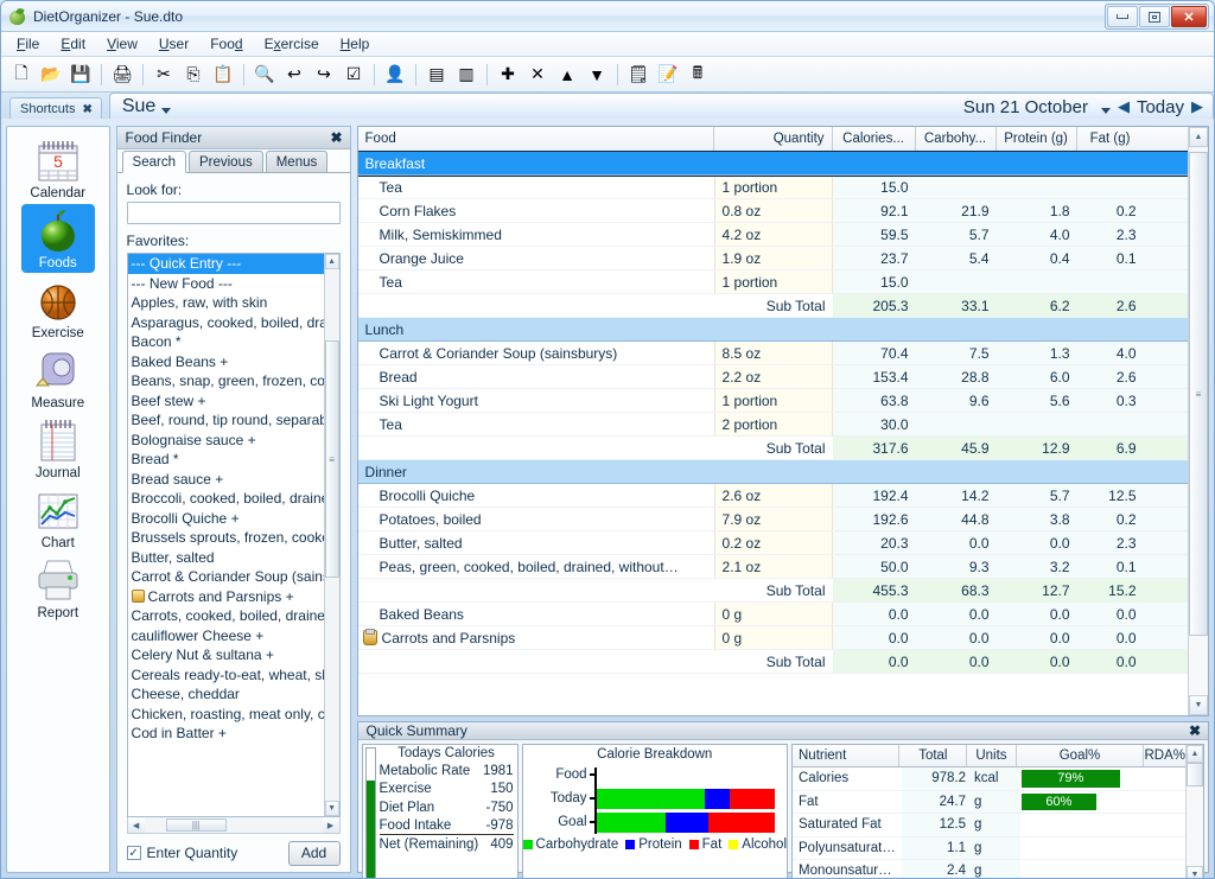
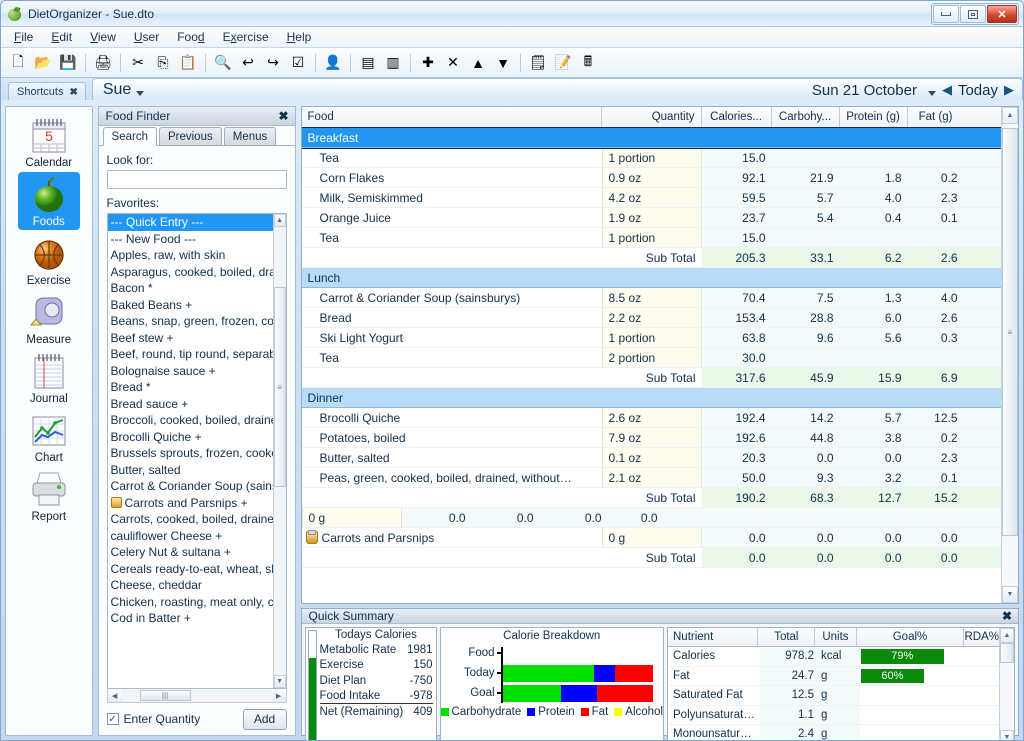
  DietOrganizer - Sue.dto
  ✕
  File
  Edit
  View
  User
  Food
  Exercise
  Help
  🗋
  📂
  💾
  🖨
  ✂
  ⎘
  📋
  🔍
  ↩
  ↪
  ☑
  👤
  ▤
  ▥
  ✚
  ✕
  ▲
  ▼
  🗒
  📝
  🖩
  Shortcuts
  ✖
  Sue
  Sun 21 October
  ◀
  Today
  ▶
  5
  Calendar
  Foods
  Exercise
  Measure
  Journal
  Chart
  Report
  Food Finder
  ✖
  Search
  Previous
  Menus
  Look for:
  Favorites:
  --- Quick Entry ---
  --- New Food ---
  Apples, raw, with skin
  Asparagus, cooked, boiled, dr
  Bacon *
  Baked Beans +
  Beans, snap, green, frozen, co
  Beef stew +
  Beef, round, tip round, separa
  Bolognaise sauce +
  Bread *
  Bread sauce +
  Broccoli, cooked, boiled, drain
  Brocolli Quiche +
  Brussels sprouts, frozen, cook
  Butter, salted
  Carrot & Coriander Soup (sain
  Carrots and Parsnips +
  Carrots, cooked, boiled, draine
  cauliflower Cheese +
  Celery Nut & sultana +
  Cereals ready-to-eat, wheat, s
  Cheese, cheddar
  Chicken, roasting, meat only, c
  Cod in Batter +
  ≡
  |||
  ✓
  Enter Quantity
  Add
  Food
  Quantity
  Calories...
  Carbohy...
  Protein (g)
  Fat (g)
  Breakfast
  Tea
  1 portion
  15.0
  Corn Flakes
- 0.8 oz
+ 0.9 oz
  92.1
  21.9
  1.8
  0.2
  Milk, Semiskimmed
  4.2 oz
  59.5
  5.7
  4.0
  2.3
  Orange Juice
  1.9 oz
  23.7
  5.4
  0.4
  0.1
  Tea
  1 portion
  15.0
  Sub Total
  205.3
  33.1
  6.2
  2.6
  Lunch
  Carrot & Coriander Soup (sainsburys)
  8.5 oz
  70.4
  7.5
  1.3
  4.0
  Bread
  2.2 oz
  153.4
  28.8
  6.0
  2.6
  Ski Light Yogurt
  1 portion
  63.8
  9.6
  5.6
  0.3
  Tea
  2 portion
  30.0
  Sub Total
  317.6
  45.9
- 12.9
+ 15.9
  6.9
  Dinner
  Brocolli Quiche
  2.6 oz
  192.4
  14.2
  5.7
  12.5
  Potatoes, boiled
  7.9 oz
  192.6
  44.8
  3.8
  0.2
  Butter, salted
- 0.2 oz
+ 0.1 oz
  20.3
  0.0
  0.0
  2.3
  Peas, green, cooked, boiled, drained, without…
  2.1 oz
  50.0
  9.3
  3.2
  0.1
  Sub Total
- 455.3
+ 190.2
  68.3
  12.7
  15.2
- Baked Beans
  0 g
  0.0
  0.0
  0.0
  0.0
  Carrots and Parsnips
  0 g
  0.0
  0.0
  0.0
  0.0
  Sub Total
  0.0
  0.0
  0.0
  0.0
  ≡
  Quick Summary
  ✖
  Todays Calories
  Metabolic Rate
  1981
  Exercise
  150
  Diet Plan
  -750
  Food Intake
  -978
  Net (Remaining)
  409
  Calorie Breakdown
  Food
  Today
  Goal
  Carbohydrate
  Protein
  Fat
  Alcohol
  Nutrient
  Total
  Units
  Goal%
  RDA%
  Calories
  978.2
  kcal
  79%
  Fat
  24.7
  g
  60%
  Saturated Fat
  12.5
  g
  Polyunsaturat…
  1.1
  g
  Monounsatur…
  2.4
  g
